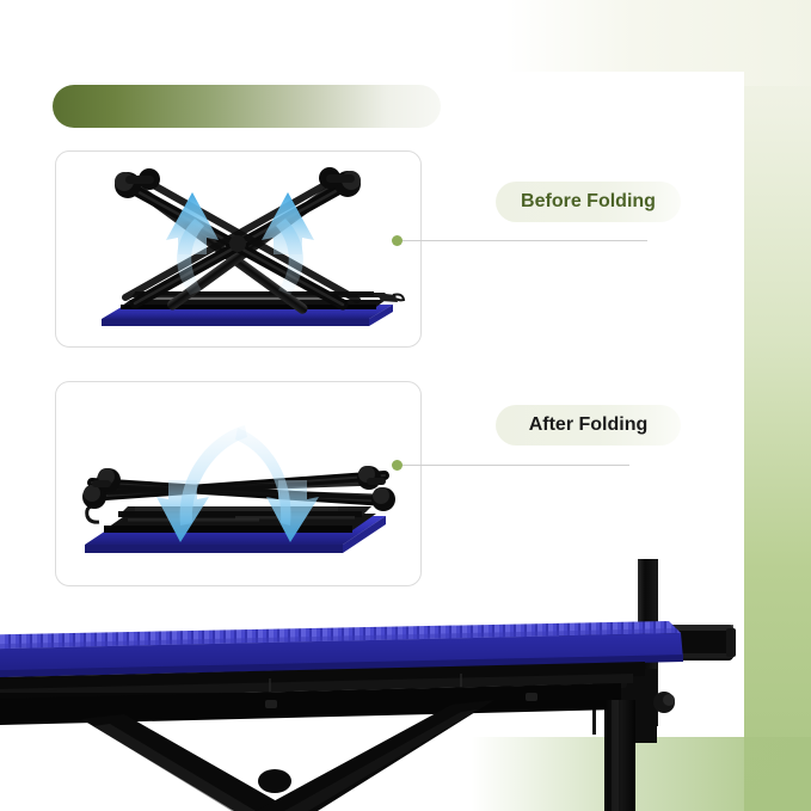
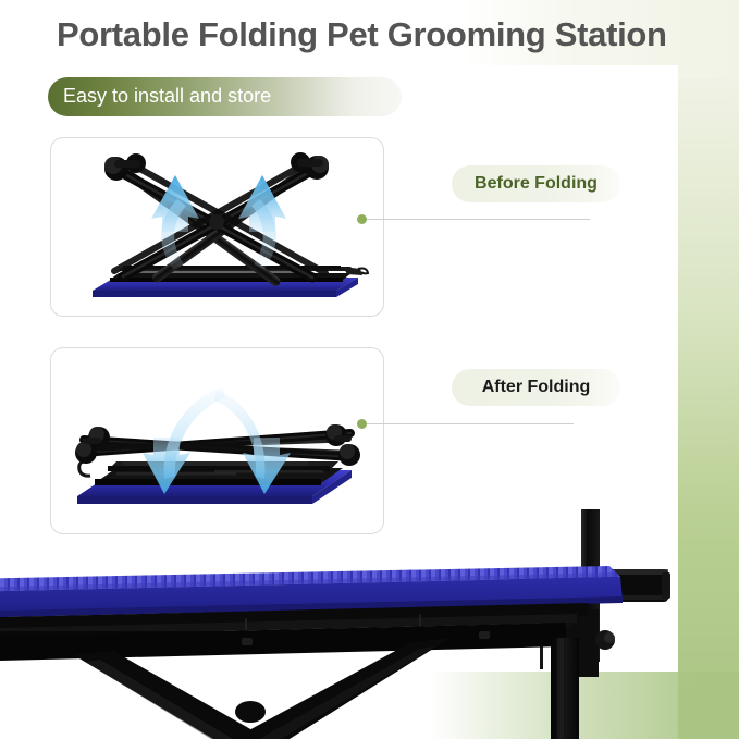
+ Portable Folding Pet Grooming Station
+ Easy to install and store
  Before Folding
  After Folding
